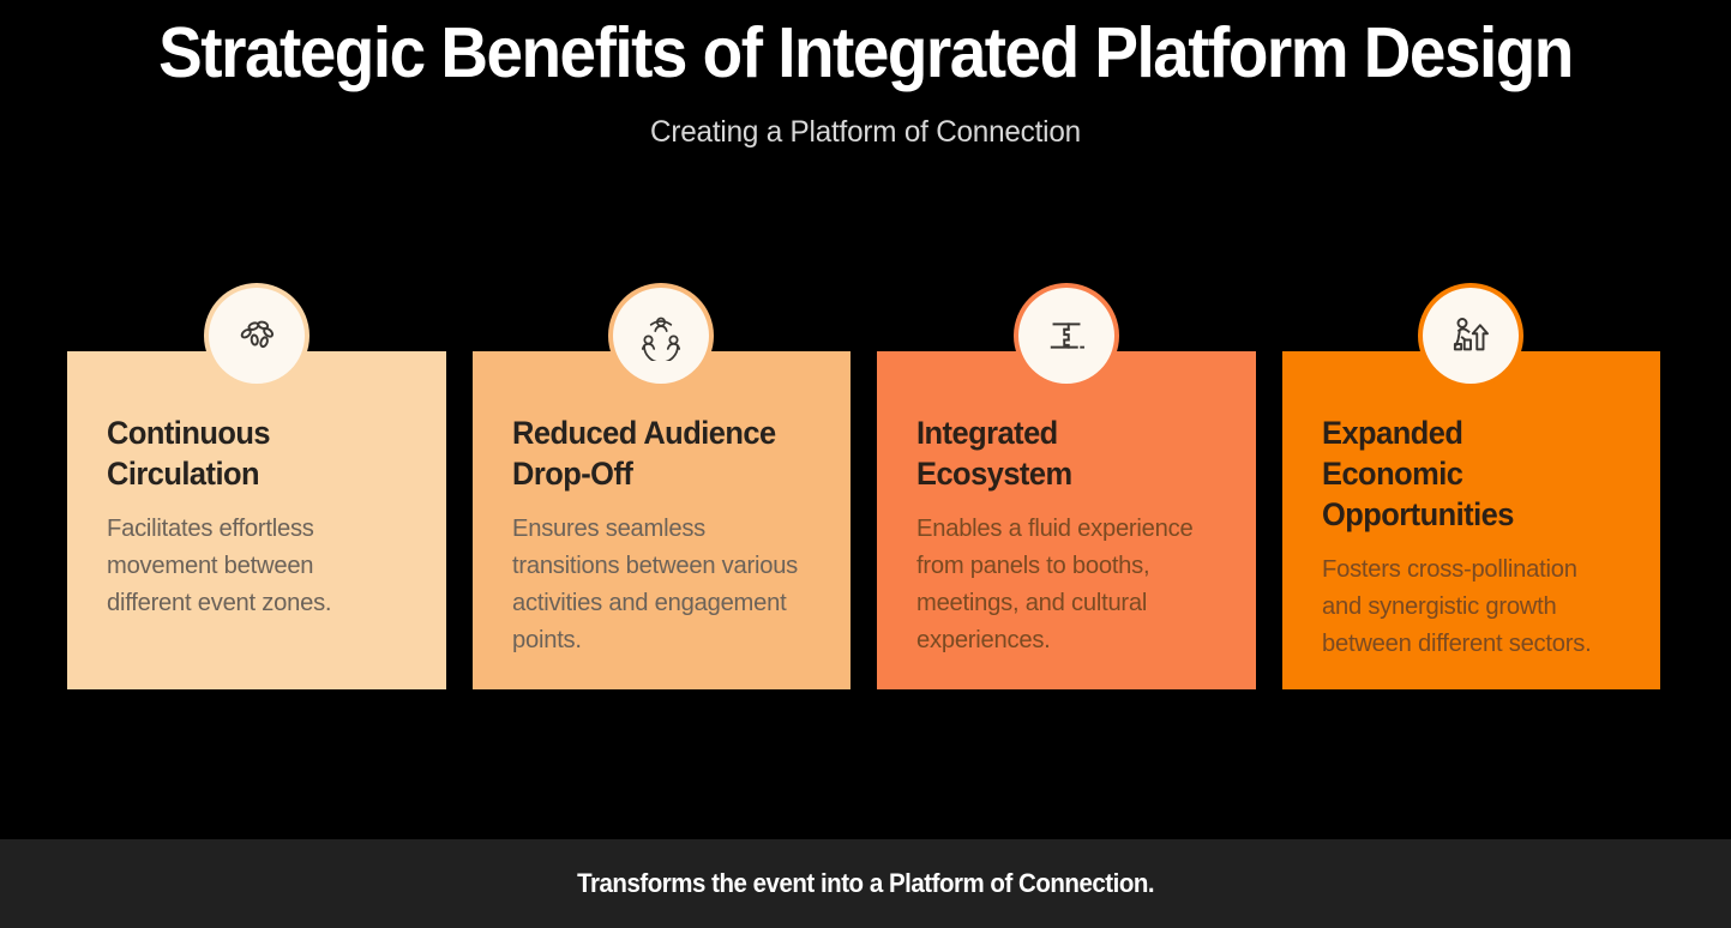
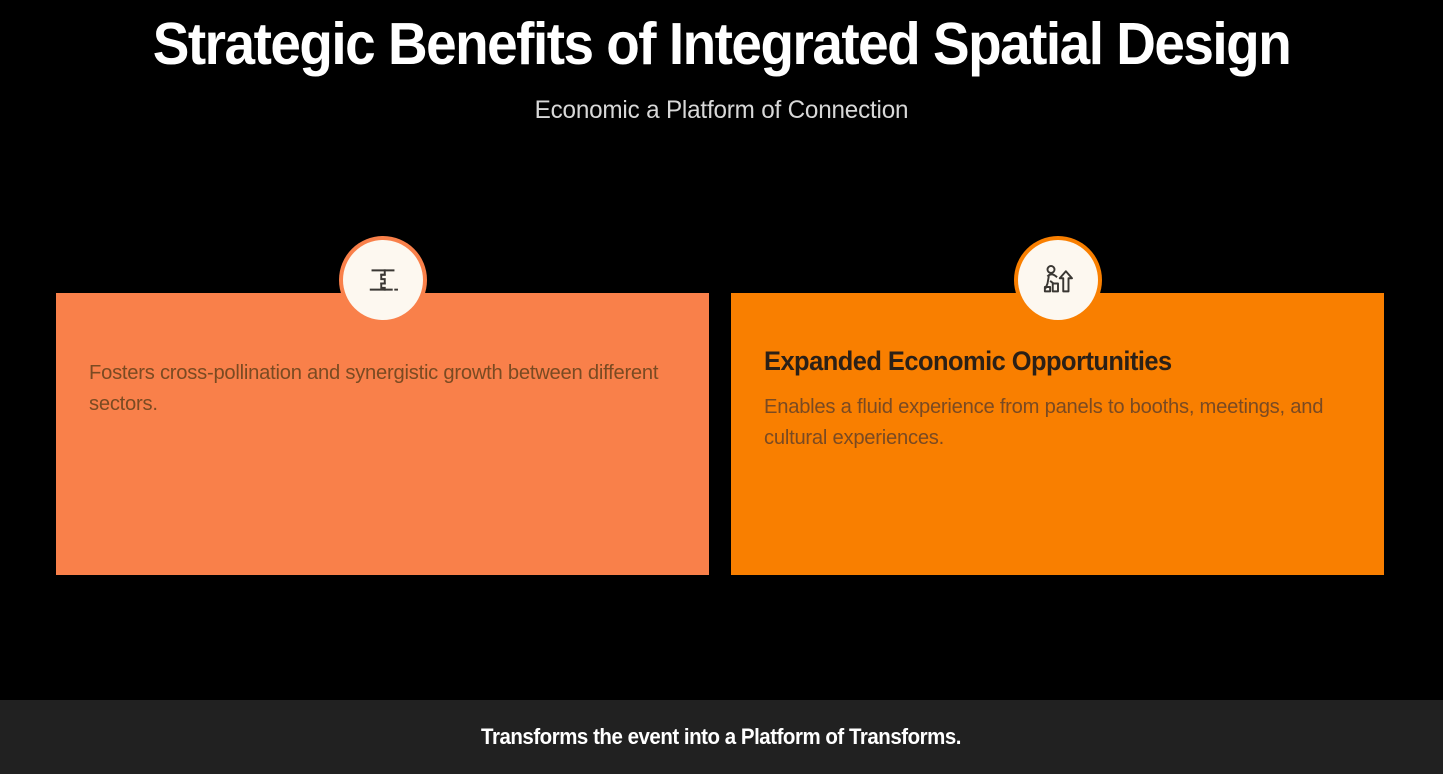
- Strategic Benefits of Integrated Platform Design
+ Strategic Benefits of Integrated Spatial Design
- Creating a Platform of Connection
+ Economic a Platform of Connection
- Continuous Circulation
- Facilitates effortless movement between different event zones.
- Reduced Audience Drop-Off
- Ensures seamless transitions between various activities and engagement points.
- Integrated Ecosystem
- Enables a fluid experience from panels to booths, meetings, and cultural experiences.
+ Fosters cross-pollination and synergistic growth between different sectors.
  Expanded Economic Opportunities
- Fosters cross-pollination and synergistic growth between different sectors.
+ Enables a fluid experience from panels to booths, meetings, and cultural experiences.
- Transforms the event into a Platform of Connection.
+ Transforms the event into a Platform of Transforms.
